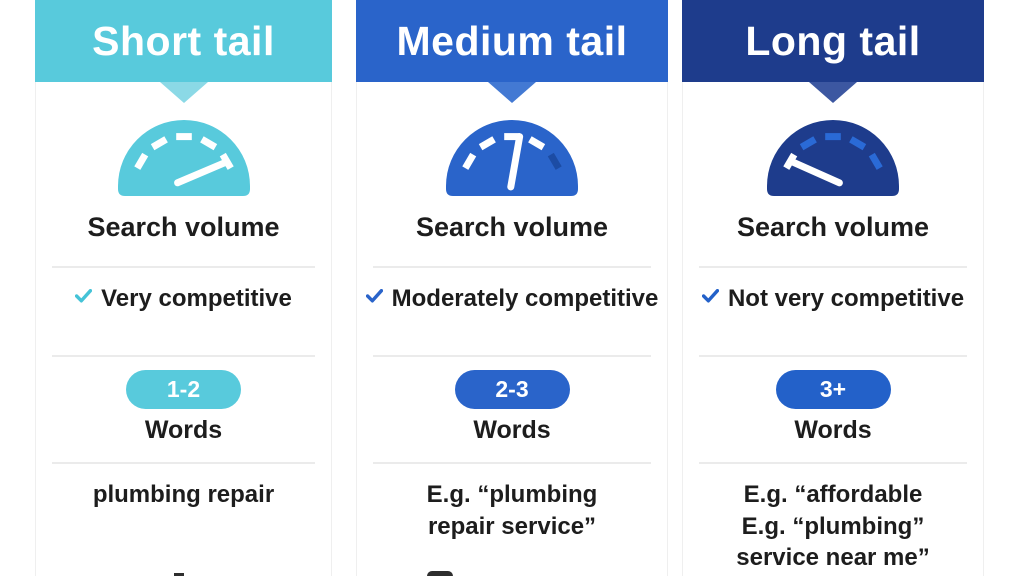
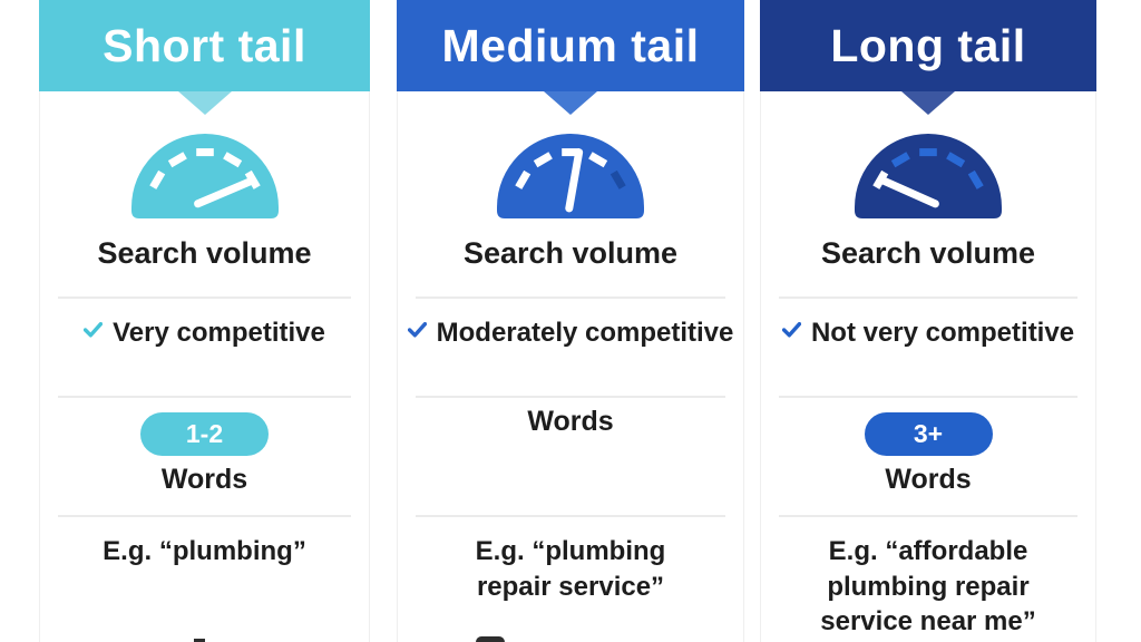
  Short tail
  Search volume
  Very competitive
  1-2
  Words
- plumbing repair
+ E.g. “plumbing”
  Medium tail
  Search volume
  Moderately competitive
- 2-3
  Words
  E.g. “plumbing
  repair service”
  Long tail
  Search volume
  Not very competitive
  3+
  Words
  E.g. “affordable
- E.g. “plumbing”
+ plumbing repair
  service near me”
